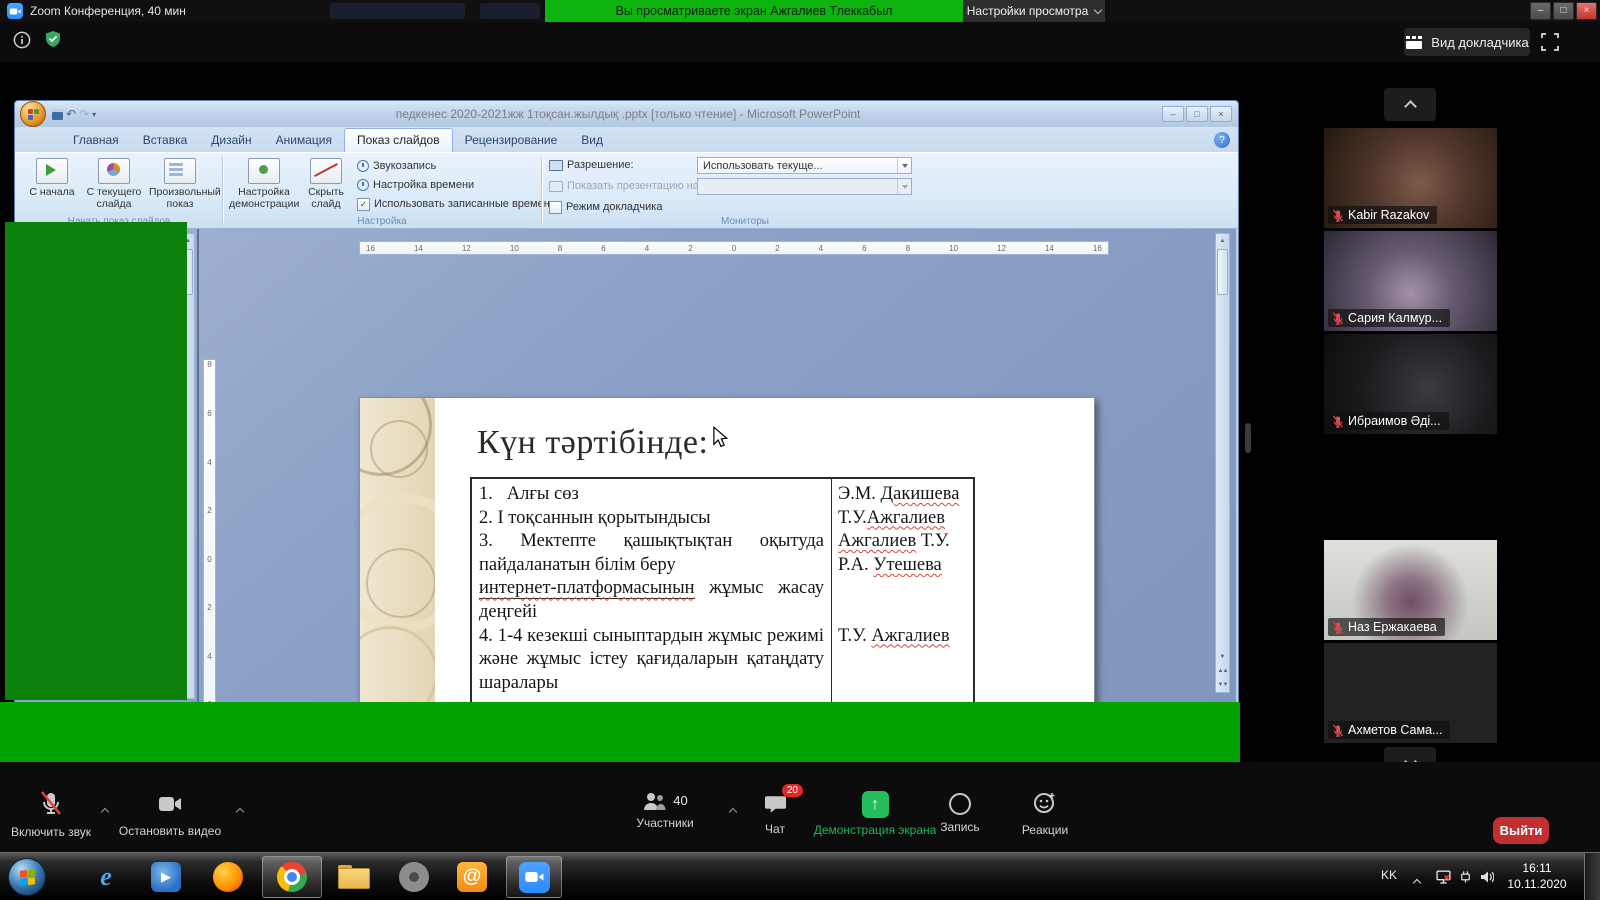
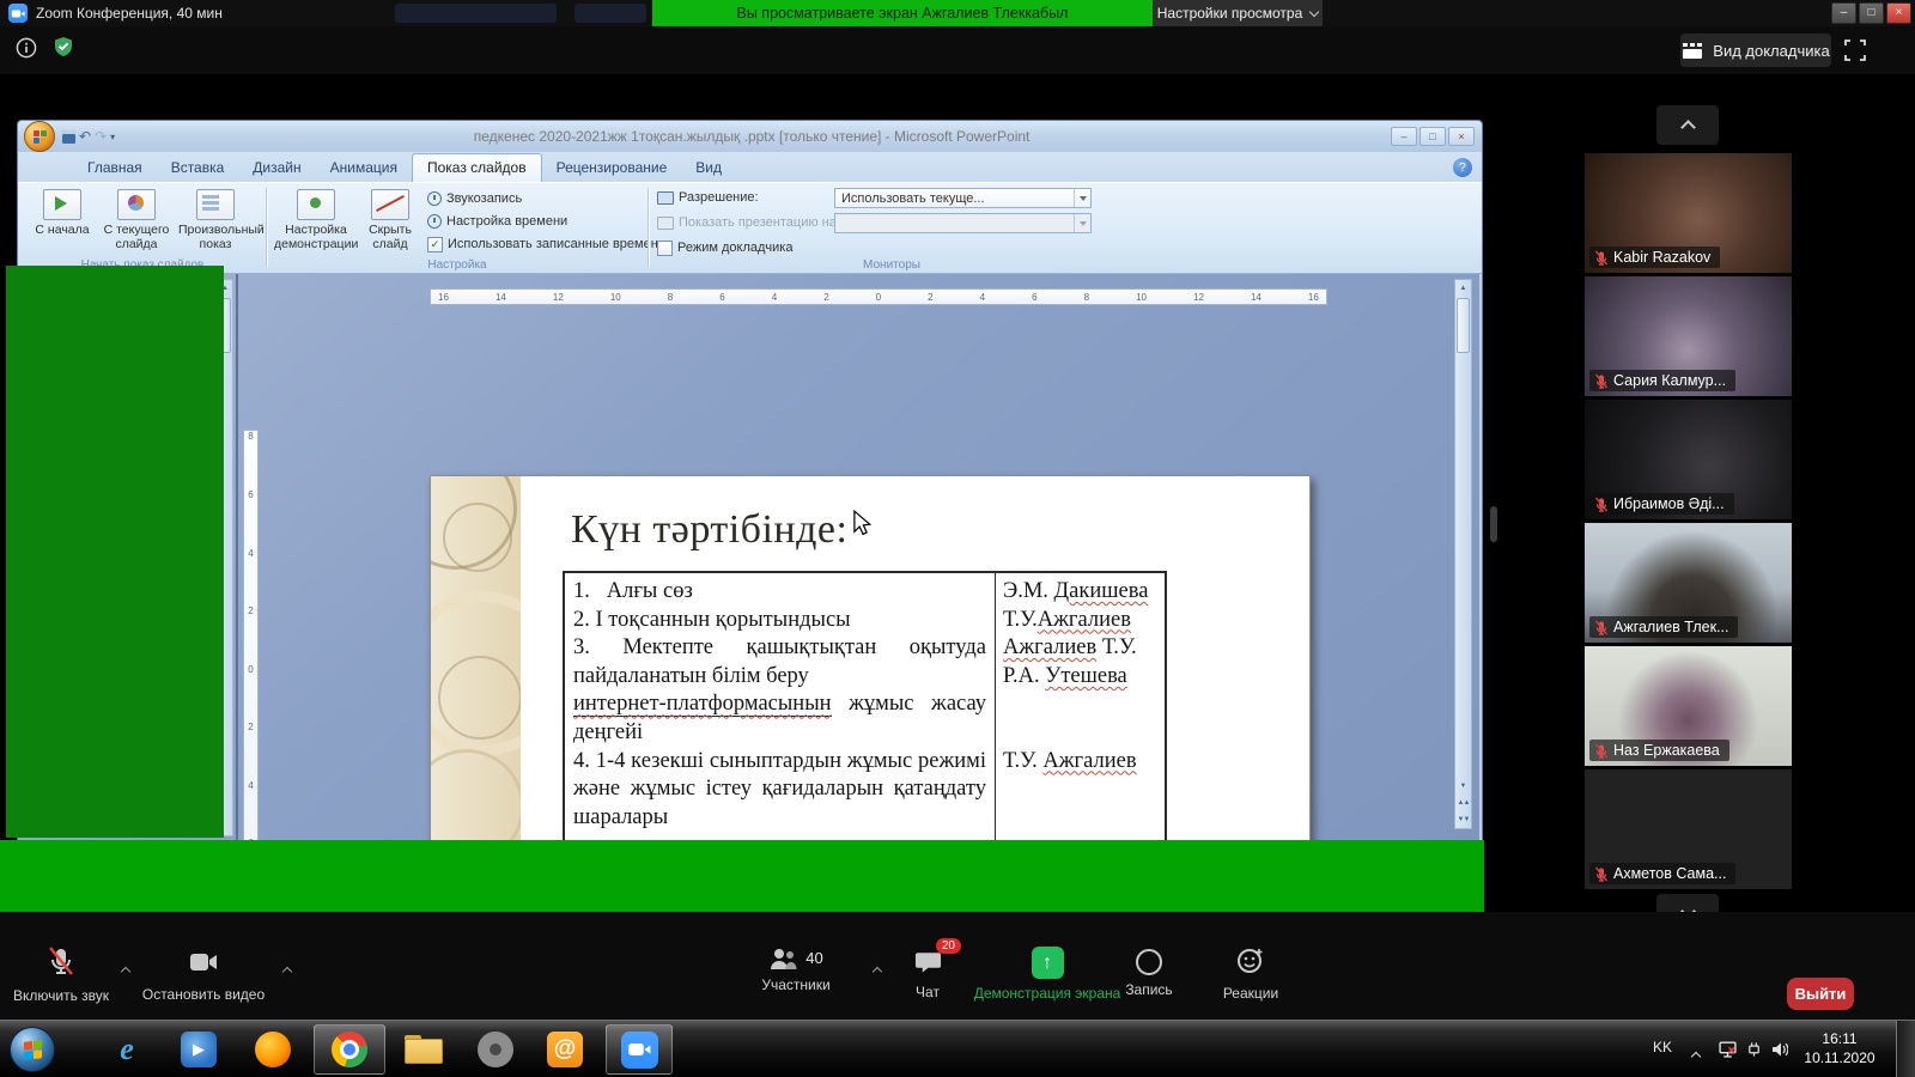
  Zoom Конференция, 40 мин
  Вы просматриваете экран Ажгалиев Тлеккабыл
  Настройки просмотра
  –
  □
  ×
  Вид докладчика
  ↶
  ↷
  ▾
  педкенес 2020-2021жж 1тоқсан.жылдық .pptx [только чтение] - Microsoft PowerPoint
  –
  □
  ×
  Главная
  Вставка
  Дизайн
  Анимация
  Показ слайдов
  Рецензирование
  Вид
  ?
  С начала
  С текущего слайда
  Произвольный показ
  Настройка демонстрации
  Скрыть слайд
  Звукозапись
  Настройка времени
  Использовать записанные времн
  Настройка
  Разрешение:
  Использовать текуще...
  Показать презентацию на
  Режим докладчика
  Мониторы
  16
  14
  12
  10
  8
  6
  4
  2
  0
  2
  4
  6
  8
  10
  12
  14
  16
  8
  6
  4
  2
  0
  2
  4
  Күн тәртібінде:
  1. Алғы сөз
  2. I тоқсаннын қорытындысы
  3. Мектепте қашықтықтан оқытуда
  пайдаланатын білім беру
  интернет-платформасынын жұмыс жасау
  деңгейі
  4. 1-4 кезекші сыныптардын жұмыс режимі
  және жұмыс істеу қағидаларын қатаңдату
  шаралары
  Э.М. Дакишева
  Т.У.Ажгалиев
  Ажгалиев Т.У.
  Р.А. Утешева
  Т.У. Ажгалиев
  Kabir Razakov
  Сария Калмур...
  Ибраимов Әді...
+ Ажгалиев Тлек...
  Наз Ержакаева
  Ахметов Сама...
  Включить звук
  Остановить видео
  40
  Участники
  Чат
  20
  ↑
  Демонстрация экрана
  Запись
  Реакции
  Выйти
  e
  ▶
  @
  KK
  16:11
  10.11.2020
